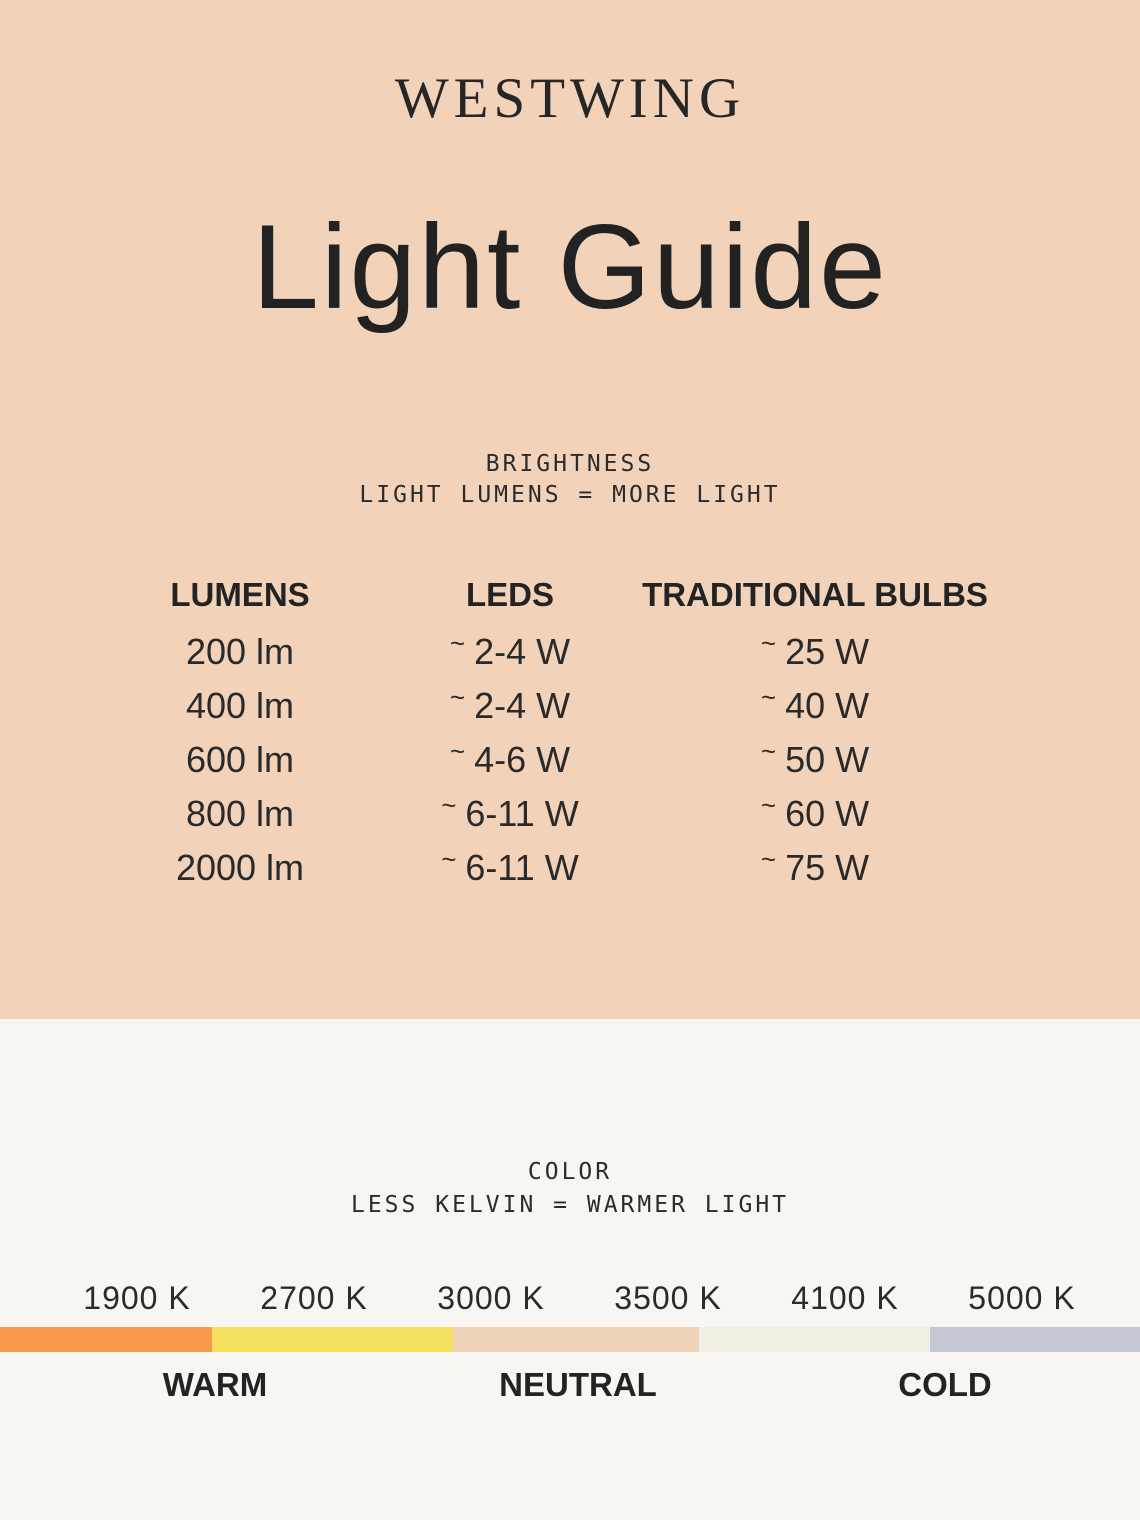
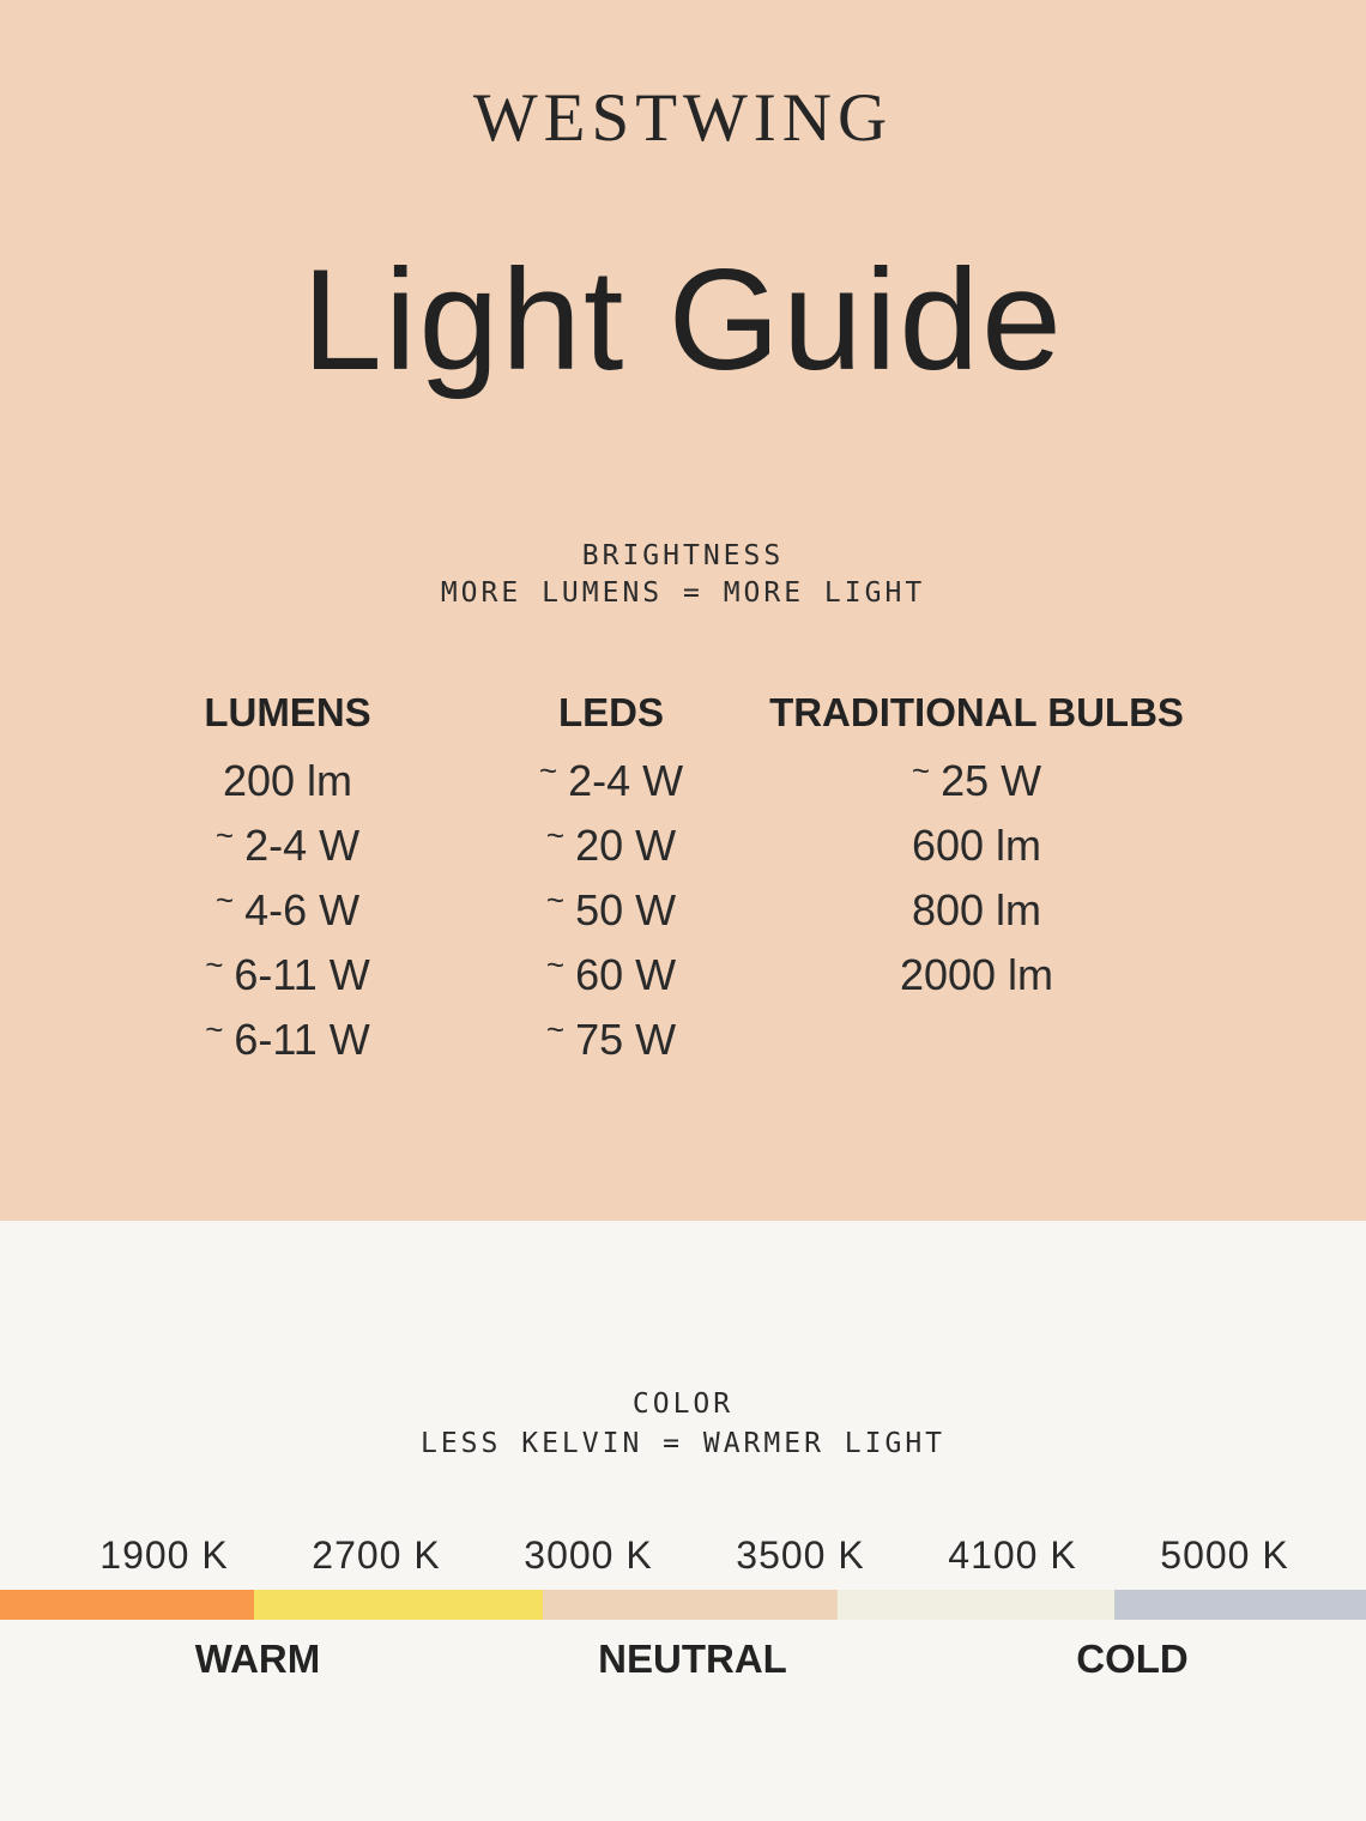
  WESTWING
  Light Guide
  BRIGHTNESS
- LIGHT LUMENS = MORE LIGHT
+ MORE LUMENS = MORE LIGHT
  LUMENS
  LEDS
  TRADITIONAL BULBS
  200 lm
  ~
  2-4 W
  ~
  25 W
- 400 lm
  ~
  2-4 W
  ~
- 40 W
+ 20 W
  600 lm
  ~
  4-6 W
  ~
  50 W
  800 lm
  ~
  6-11 W
  ~
  60 W
  2000 lm
  ~
  6-11 W
  ~
  75 W
  COLOR
  LESS KELVIN = WARMER LIGHT
  1900 K
  2700 K
  3000 K
  3500 K
  4100 K
  5000 K
  WARM
  NEUTRAL
  COLD
